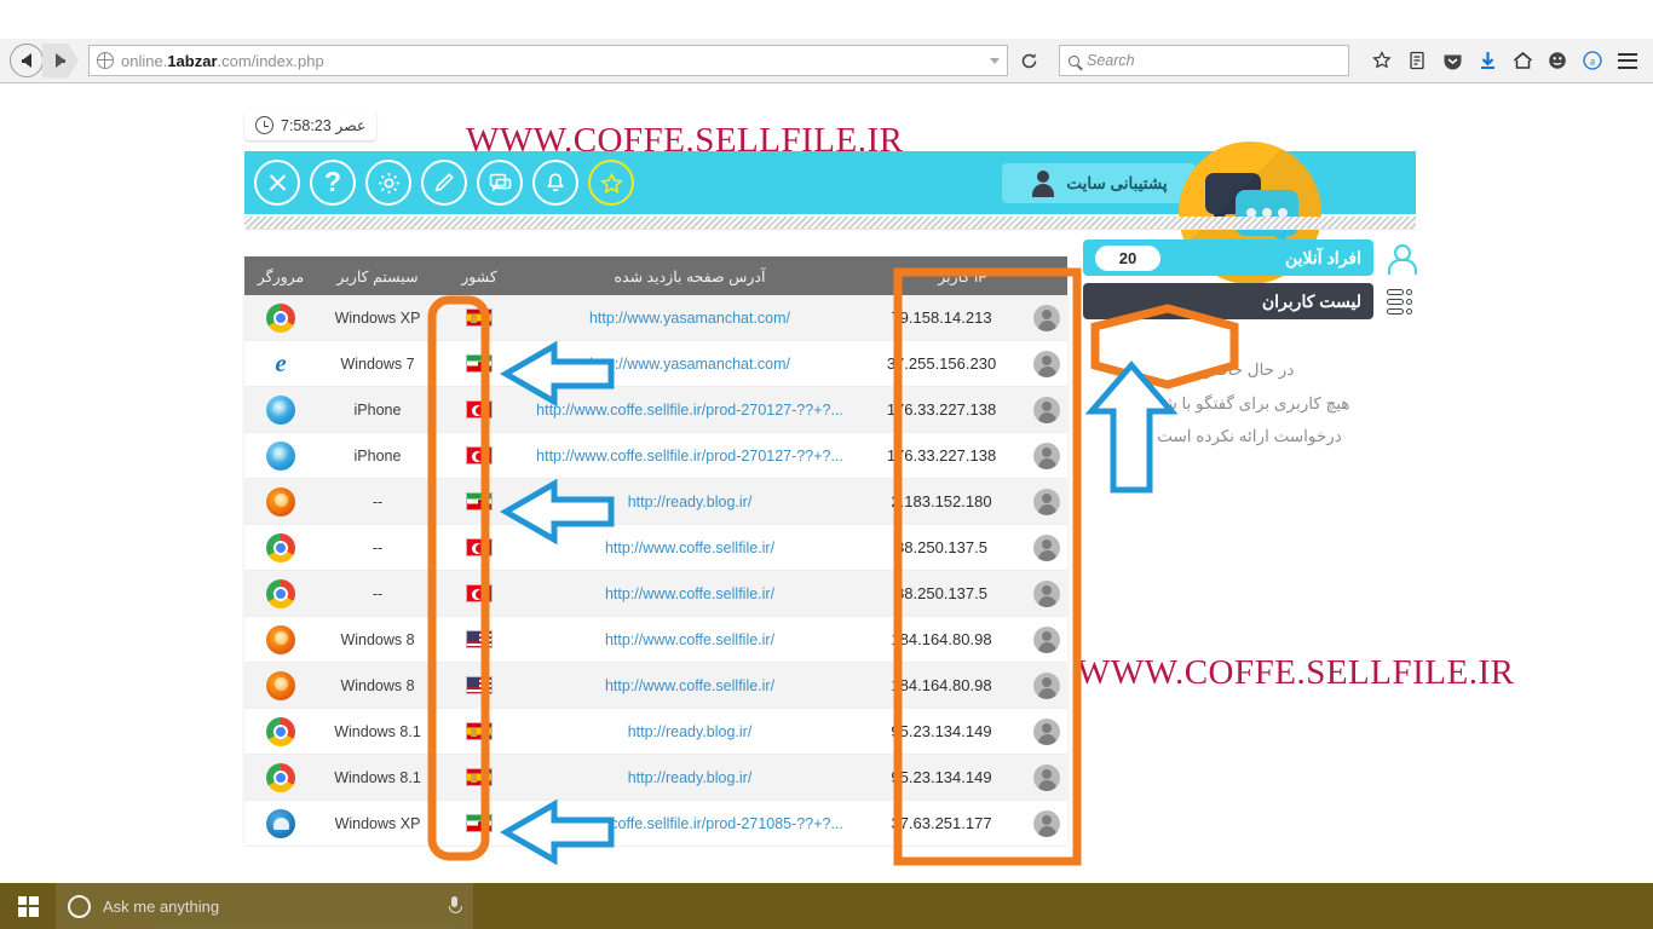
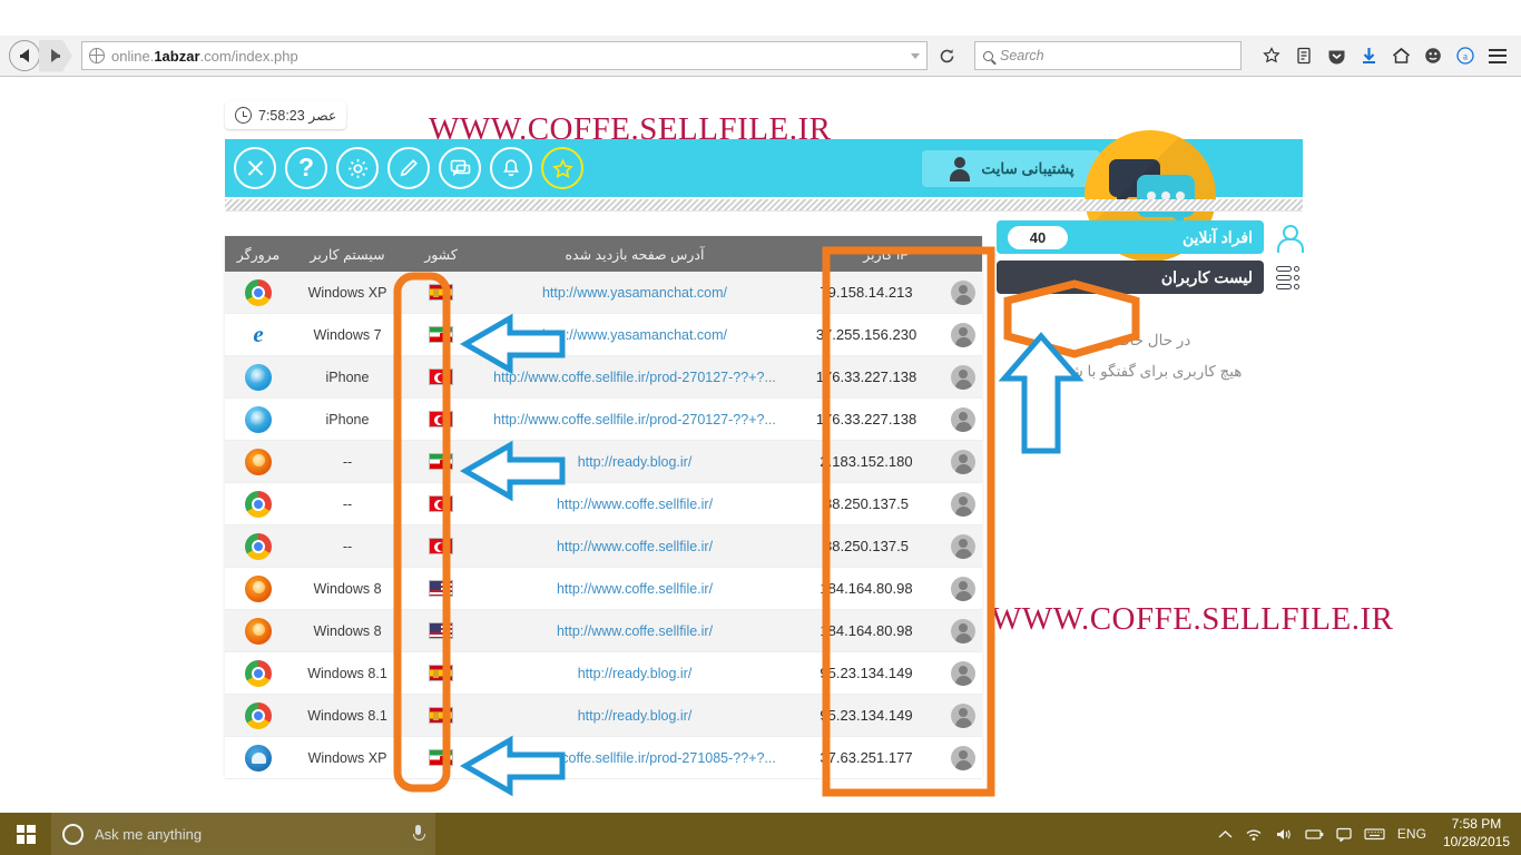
  online.1abzar.com/index.php
  Search
  a
  عصر 7:58:23
  WWW.COFFE.SELLFILE.IR
  ?
  پشتیبانی سایت
  آدرس صفحه بازدید شده
  کشور
  سیستم کاربر
  مرورگر
  9.158.14.213
  http://www.yasamanchat.com/
  Windows XP
  3.255.156.230
  ://www.yasamanchat.com/
  Windows 7
  e
  16.33.227.138
  http://www.coffe.sellfile.ir/prod-270127-??+?...
  iPhone
  16.33.227.138
  http://www.coffe.sellfile.ir/prod-270127-??+?...
  iPhone
  183.152.180
  http://ready.blog.ir/
  --
  8.250.137.5
  http://www.coffe.sellfile.ir/
  --
  8.250.137.5
  http://www.coffe.sellfile.ir/
  --
  84.164.80.98
  http://www.coffe.sellfile.ir/
  Windows 8
  84.164.80.98
  http://www.coffe.sellfile.ir/
  Windows 8
  5.23.134.149
  http://ready.blog.ir/
  Windows 8.1
  5.23.134.149
  http://ready.blog.ir/
  Windows 8.1
  7.63.251.177
  offe.sellfile.ir/prod-271085-??+?...
  Windows XP
  افراد آنلاین
- 20
+ 40
  لیست کاربران
  هیچ کاربری برای گفتگو با ش
- درخواست ارائه نکرده است
  WWW.COFFE.SELLFILE.IR
  Ask me anything
+ ENG
+ 7:58 PM
+ 10/28/2015
